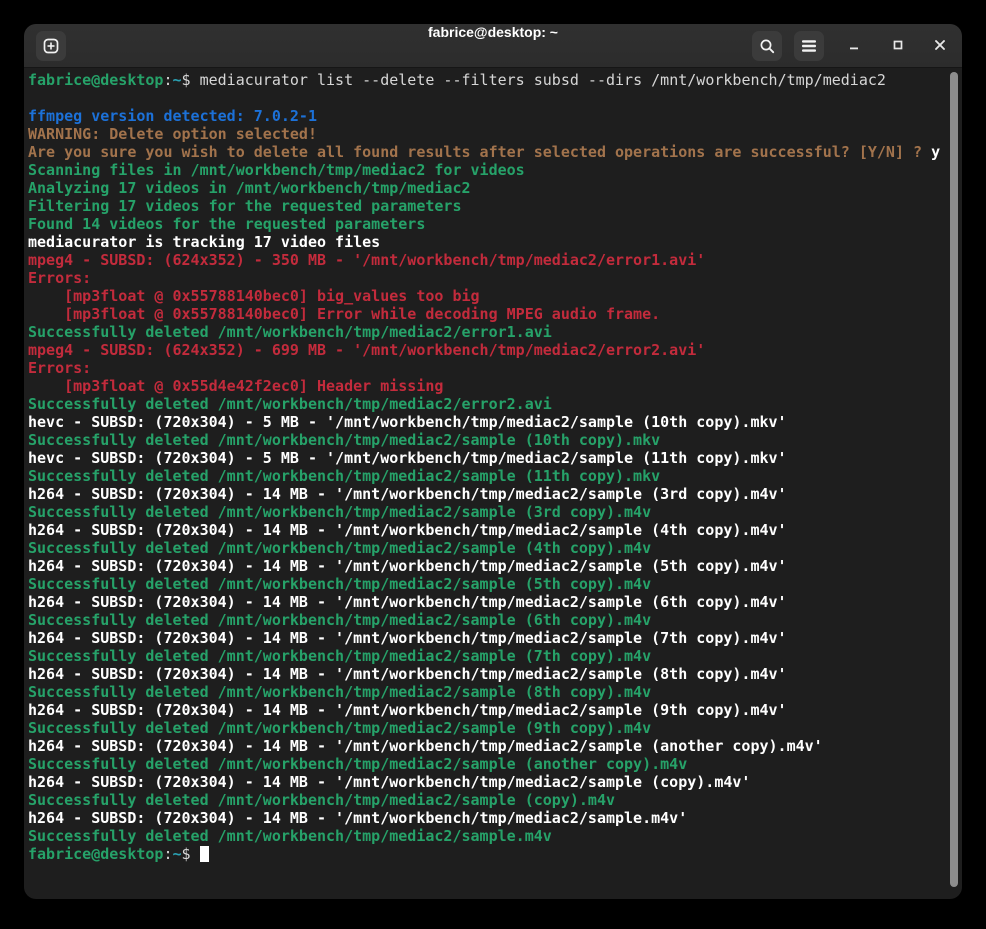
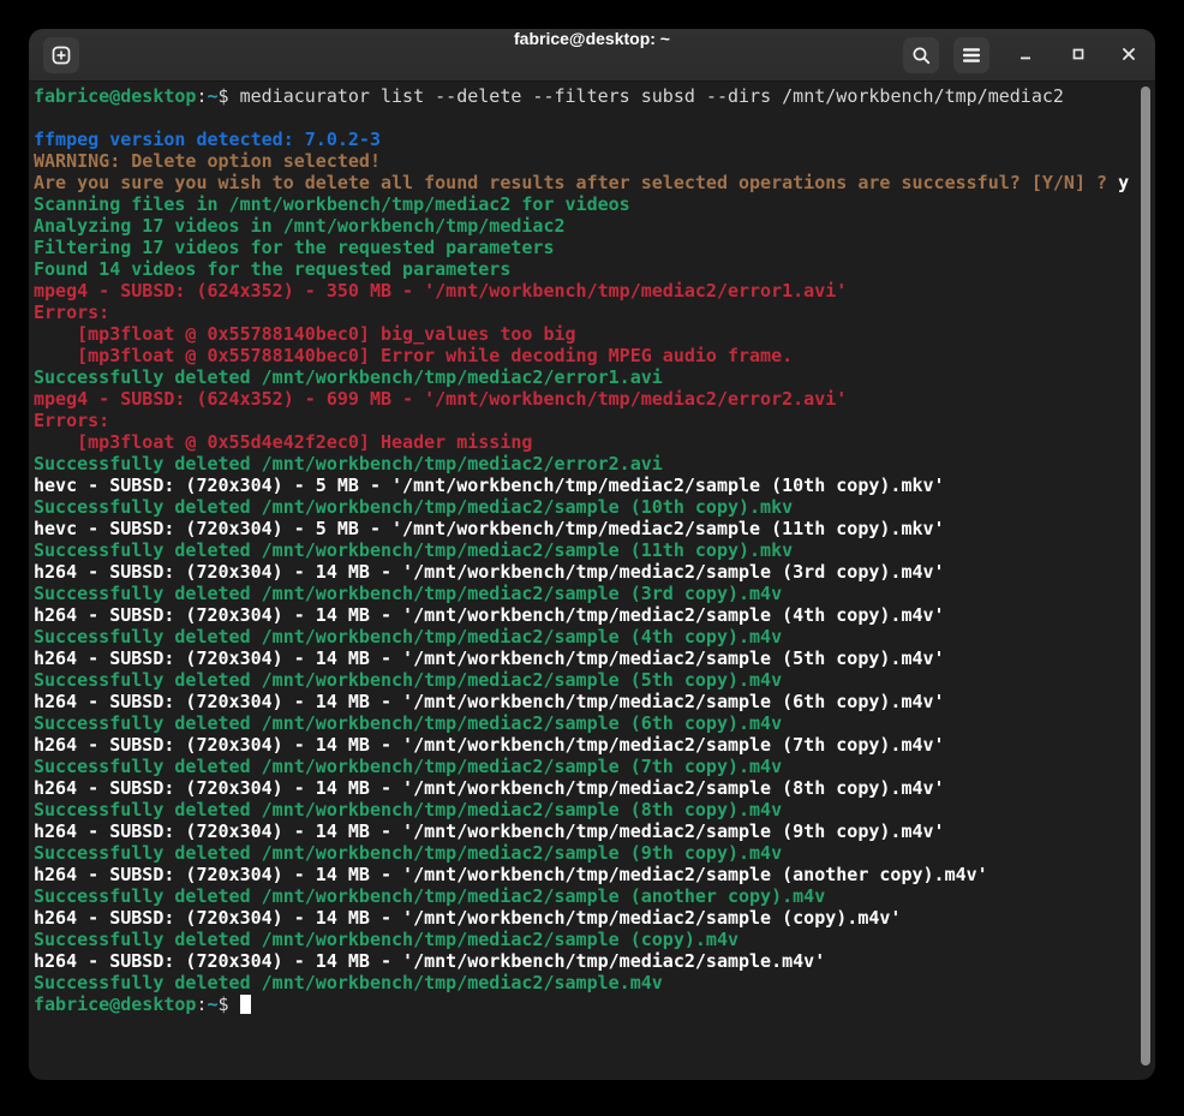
  fabrice@desktop: ~
  fabrice@desktop:~$ mediacurator list --delete --filters subsd --dirs /mnt/workbench/tmp/mediac2
- ffmpeg version detected: 7.0.2-1
+ ffmpeg version detected: 7.0.2-3
  WARNING: Delete option selected!
  Are you sure you wish to delete all found results after selected operations are successful? [Y/N] ? y
  Scanning files in /mnt/workbench/tmp/mediac2 for videos
  Analyzing 17 videos in /mnt/workbench/tmp/mediac2
  Filtering 17 videos for the requested parameters
  Found 14 videos for the requested parameters
- mediacurator is tracking 17 video files
  mpeg4 - SUBSD: (624x352) - 350 MB - '/mnt/workbench/tmp/mediac2/error1.avi'
  Errors:
  [mp3float @ 0x55788140bec0] big_values too big
  [mp3float @ 0x55788140bec0] Error while decoding MPEG audio frame.
  Successfully deleted /mnt/workbench/tmp/mediac2/error1.avi
  mpeg4 - SUBSD: (624x352) - 699 MB - '/mnt/workbench/tmp/mediac2/error2.avi'
  Errors:
  [mp3float @ 0x55d4e42f2ec0] Header missing
  Successfully deleted /mnt/workbench/tmp/mediac2/error2.avi
  hevc - SUBSD: (720x304) - 5 MB - '/mnt/workbench/tmp/mediac2/sample (10th copy).mkv'
  Successfully deleted /mnt/workbench/tmp/mediac2/sample (10th copy).mkv
  hevc - SUBSD: (720x304) - 5 MB - '/mnt/workbench/tmp/mediac2/sample (11th copy).mkv'
  Successfully deleted /mnt/workbench/tmp/mediac2/sample (11th copy).mkv
  h264 - SUBSD: (720x304) - 14 MB - '/mnt/workbench/tmp/mediac2/sample (3rd copy).m4v'
  Successfully deleted /mnt/workbench/tmp/mediac2/sample (3rd copy).m4v
  h264 - SUBSD: (720x304) - 14 MB - '/mnt/workbench/tmp/mediac2/sample (4th copy).m4v'
  Successfully deleted /mnt/workbench/tmp/mediac2/sample (4th copy).m4v
  h264 - SUBSD: (720x304) - 14 MB - '/mnt/workbench/tmp/mediac2/sample (5th copy).m4v'
  Successfully deleted /mnt/workbench/tmp/mediac2/sample (5th copy).m4v
  h264 - SUBSD: (720x304) - 14 MB - '/mnt/workbench/tmp/mediac2/sample (6th copy).m4v'
  Successfully deleted /mnt/workbench/tmp/mediac2/sample (6th copy).m4v
  h264 - SUBSD: (720x304) - 14 MB - '/mnt/workbench/tmp/mediac2/sample (7th copy).m4v'
  Successfully deleted /mnt/workbench/tmp/mediac2/sample (7th copy).m4v
  h264 - SUBSD: (720x304) - 14 MB - '/mnt/workbench/tmp/mediac2/sample (8th copy).m4v'
  Successfully deleted /mnt/workbench/tmp/mediac2/sample (8th copy).m4v
  h264 - SUBSD: (720x304) - 14 MB - '/mnt/workbench/tmp/mediac2/sample (9th copy).m4v'
  Successfully deleted /mnt/workbench/tmp/mediac2/sample (9th copy).m4v
  h264 - SUBSD: (720x304) - 14 MB - '/mnt/workbench/tmp/mediac2/sample (another copy).m4v'
  Successfully deleted /mnt/workbench/tmp/mediac2/sample (another copy).m4v
  h264 - SUBSD: (720x304) - 14 MB - '/mnt/workbench/tmp/mediac2/sample (copy).m4v'
  Successfully deleted /mnt/workbench/tmp/mediac2/sample (copy).m4v
  h264 - SUBSD: (720x304) - 14 MB - '/mnt/workbench/tmp/mediac2/sample.m4v'
  Successfully deleted /mnt/workbench/tmp/mediac2/sample.m4v
  fabrice@desktop:~$
